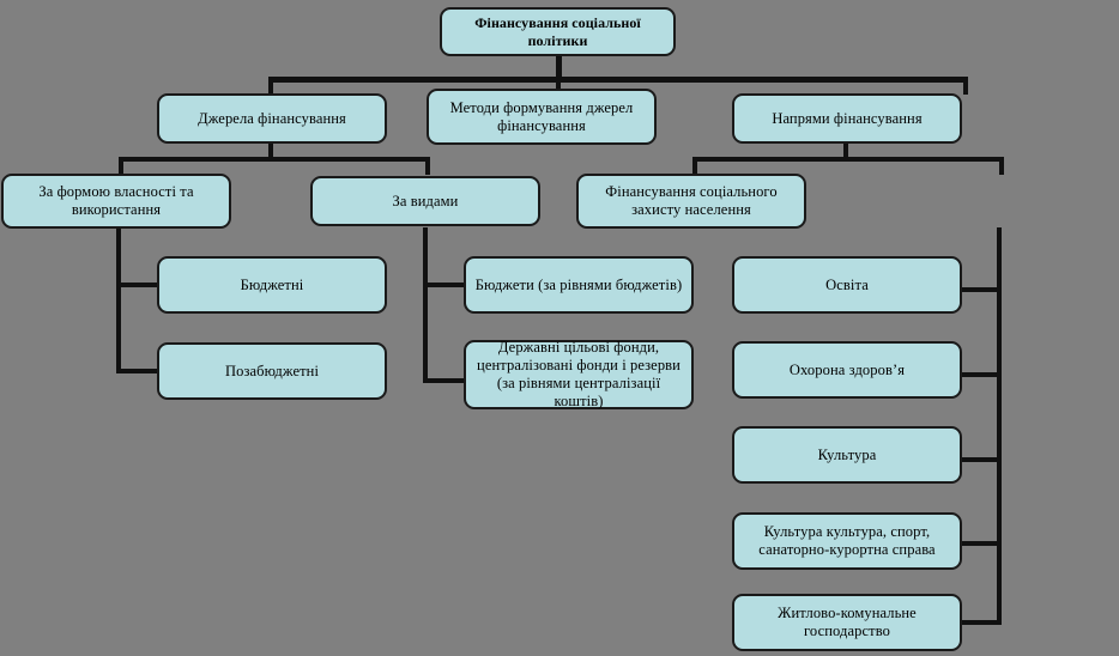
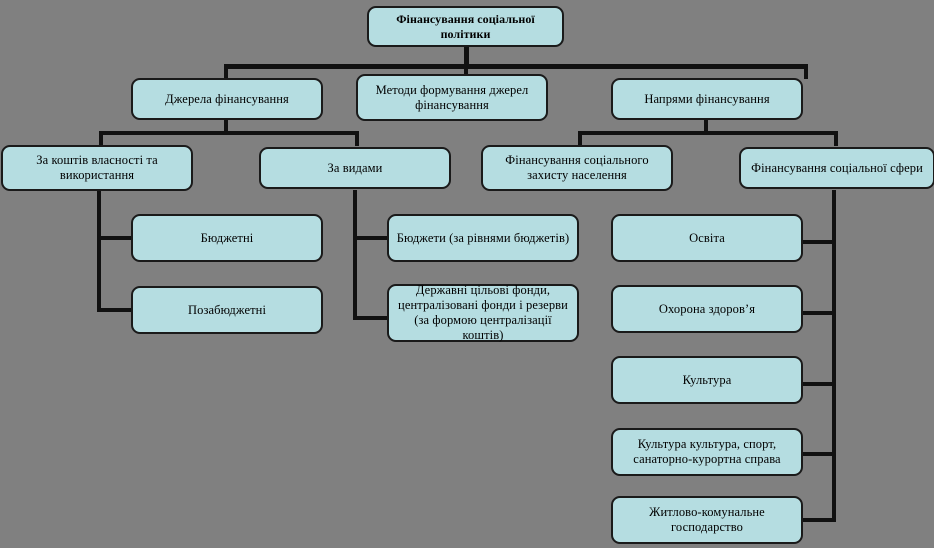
  Фінансування соціальної політики
  Джерела фінансування
  Методи формування джерел фінансування
  Напрями фінансування
- За формою власності та використання
+ За коштів власності та використання
  За видами
  Фінансування соціального захисту населення
+ Фінансування соціальної сфери
  Бюджетні
  Позабюджетні
  Бюджети (за рівнями бюджетів)
- Державні цільові фонди, централізовані фонди і резерви (за рівнями централізації коштів)
+ Державні цільові фонди, централізовані фонди і резерви (за формою централізації коштів)
  Освіта
  Охорона здоров’я
  Культура
  Культура культура, спорт, санаторно-курортна справа
  Житлово-комунальне господарство
